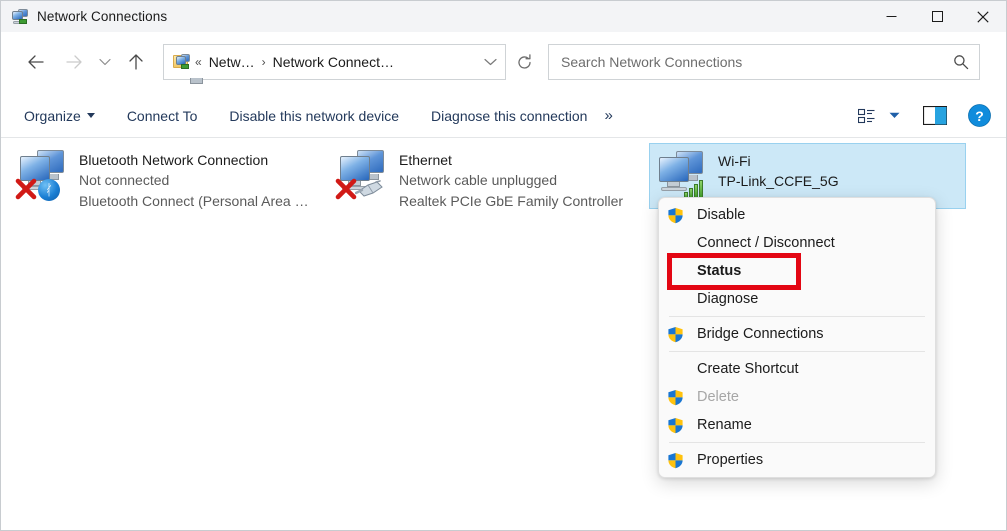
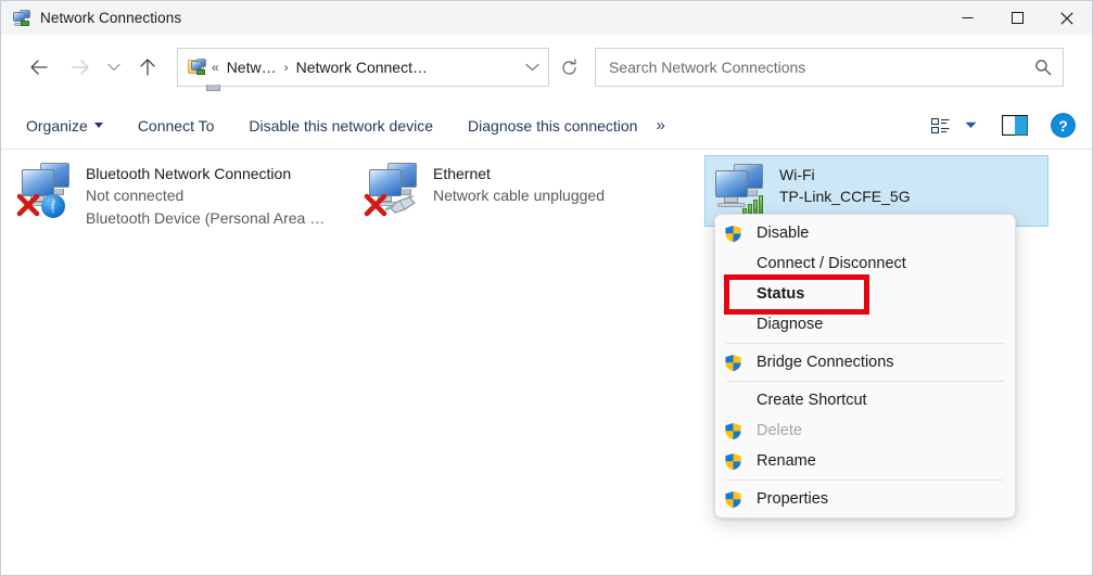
  Network Connections
  «
  Netw…
  ›
  Network Connect…
  Search Network Connections
  Organize
  Connect To
  Disable this network device
  Diagnose this connection
  »
  ?
  ᚰ
  Bluetooth Network Connection
  Not connected
- Bluetooth Connect (Personal Area …
+ Bluetooth Device (Personal Area …
  Ethernet
  Network cable unplugged
- Realtek PCIe GbE Family Controller
  Wi-Fi
  TP-Link_CCFE_5G
  Disable
  Connect / Disconnect
  Status
  Diagnose
  Bridge Connections
  Create Shortcut
  Delete
  Rename
  Properties
